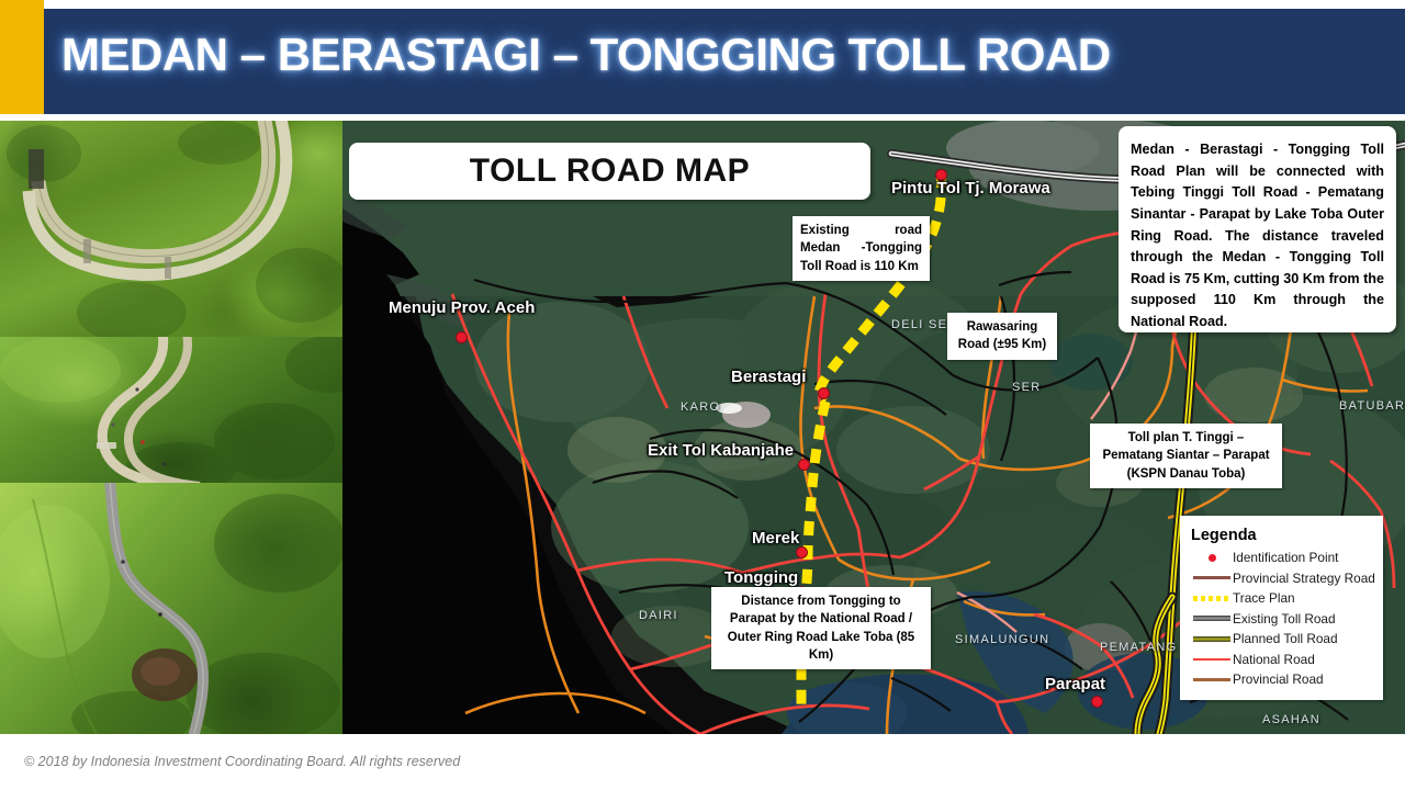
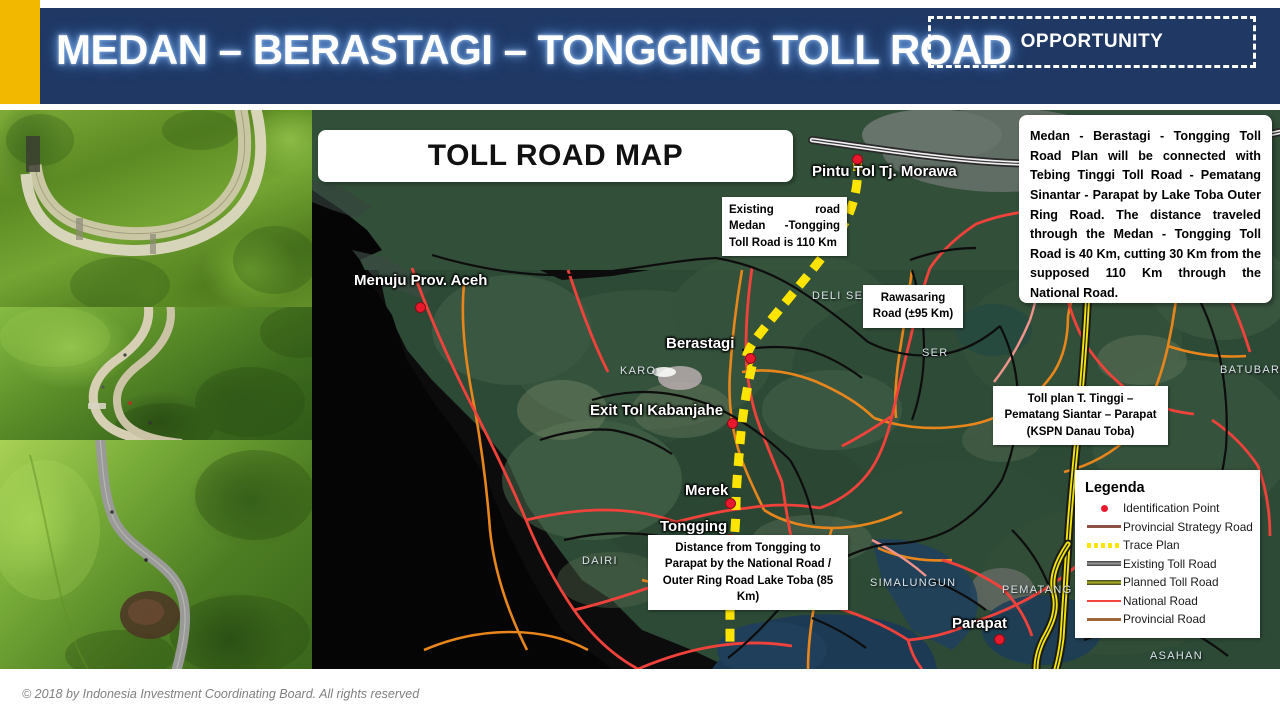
  MEDAN – BERASTAGI – TONGGING TOLL ROAD
+ OPPORTUNITY
  KARO
  DAIRI
  SIMALUNGUN
  PEMATANG
  BATUBAR
  ASAHAN
  SER
  Pintu Tol Tj. Morawa
  Menuju Prov. Aceh
  Berastagi
  Exit Tol Kabanjahe
  Merek
  Tongging
  Parapat
  TOLL ROAD MAP
- Medan - Berastagi - Tongging Toll Road Plan will be connected with Tebing Tinggi Toll Road - Pematang Sinantar - Parapat by Lake Toba Outer Ring Road. The distance traveled through the Medan - Tongging Toll Road is 75 Km, cutting 30 Km from the supposed 110 Km through the National Road.
+ Medan - Berastagi - Tongging Toll Road Plan will be connected with Tebing Tinggi Toll Road - Pematang Sinantar - Parapat by Lake Toba Outer Ring Road. The distance traveled through the Medan - Tongging Toll Road is 40 Km, cutting 30 Km from the supposed 110 Km through the National Road.
  Existing road Medan -Tongging Toll Road is 110 Km
  Rawasaring Road (±95 Km)
  Toll plan T. Tinggi – Pematang Siantar – Parapat (KSPN Danau Toba)
  Distance from Tongging to Parapat by the National Road / Outer Ring Road Lake Toba (85 Km)
  Legenda
  Identification Point
  Provincial Strategy Road
  Trace Plan
  Existing Toll Road
  Planned Toll Road
  National Road
  Provincial Road
  © 2018 by Indonesia Investment Coordinating Board. All rights reserved
